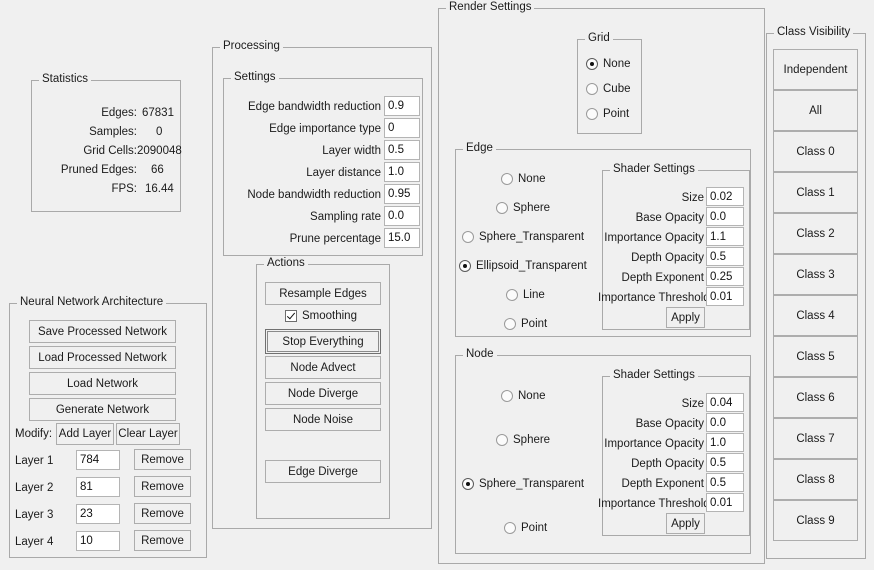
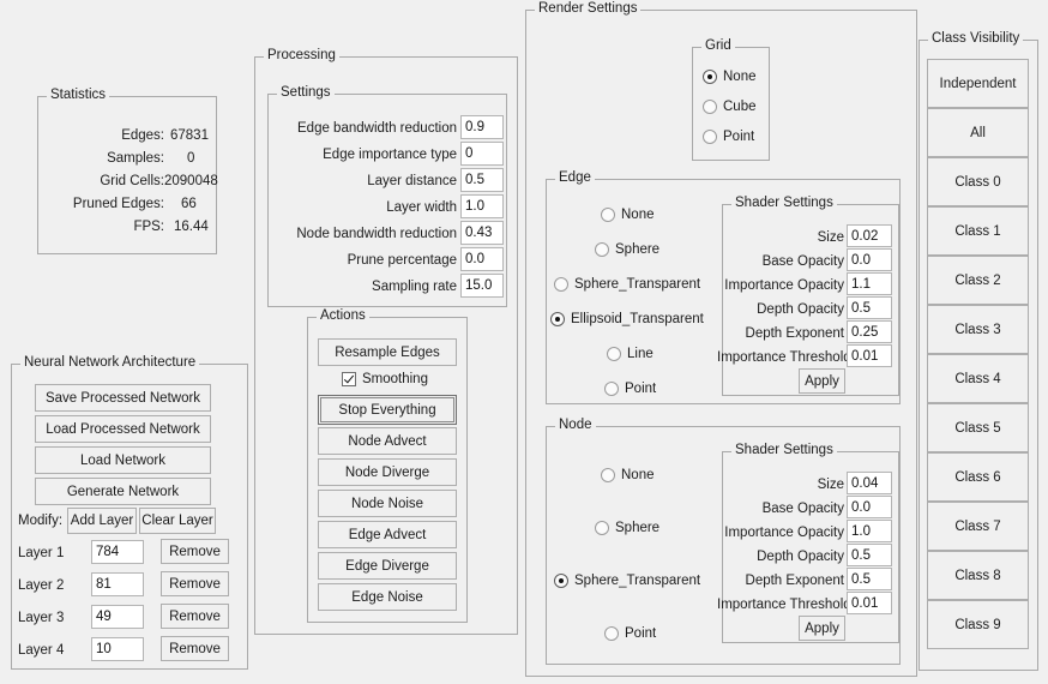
  Statistics
  Edges:
  Samples:
  Grid Cells:
  Pruned Edges:
  FPS:
  67831
  0
  2090048
  66
  16.44
  Neural Network Architecture
  Save Processed Network
  Load Processed Network
  Load Network
  Generate Network
  Modify:
  Add Layer
  Clear Layer
  Layer 1
  784
  Remove
  Layer 2
  81
  Remove
  Layer 3
- 23
+ 49
  Remove
  Layer 4
  10
  Remove
  Processing
  Settings
  Edge bandwidth reduction
  0.9
  Edge importance type
  0
- Layer width
+ Layer distance
  0.5
- Layer distance
+ Layer width
  1.0
  Node bandwidth reduction
- 0.95
+ 0.43
- Sampling rate
+ Prune percentage
  0.0
- Prune percentage
+ Sampling rate
  15.0
  Actions
  Resample Edges
  Smoothing
  Stop Everything
  Node Advect
  Node Diverge
  Node Noise
+ Edge Advect
  Edge Diverge
+ Edge Noise
  Render Settings
  Grid
  None
  Cube
  Point
  Edge
  None
  Sphere
  Sphere_Transparent
  Ellipsoid_Transparent
  Line
  Point
  Shader Settings
  Size
  0.02
  Base Opacity
  0.0
  Importance Opacity
  1.1
  Depth Opacity
  0.5
  Depth Exponent
  0.25
  Importance Threshol
  0.01
  Apply
  Node
  None
  Sphere
  Sphere_Transparent
  Point
  Shader Settings
  Size
  0.04
  Base Opacity
  0.0
  Importance Opacity
  1.0
  Depth Opacity
  0.5
  Depth Exponent
  0.5
  Importance Threshol
  0.01
  Apply
  Class Visibility
  Independent
  All
  Class 0
  Class 1
  Class 2
  Class 3
  Class 4
  Class 5
  Class 6
  Class 7
  Class 8
  Class 9
